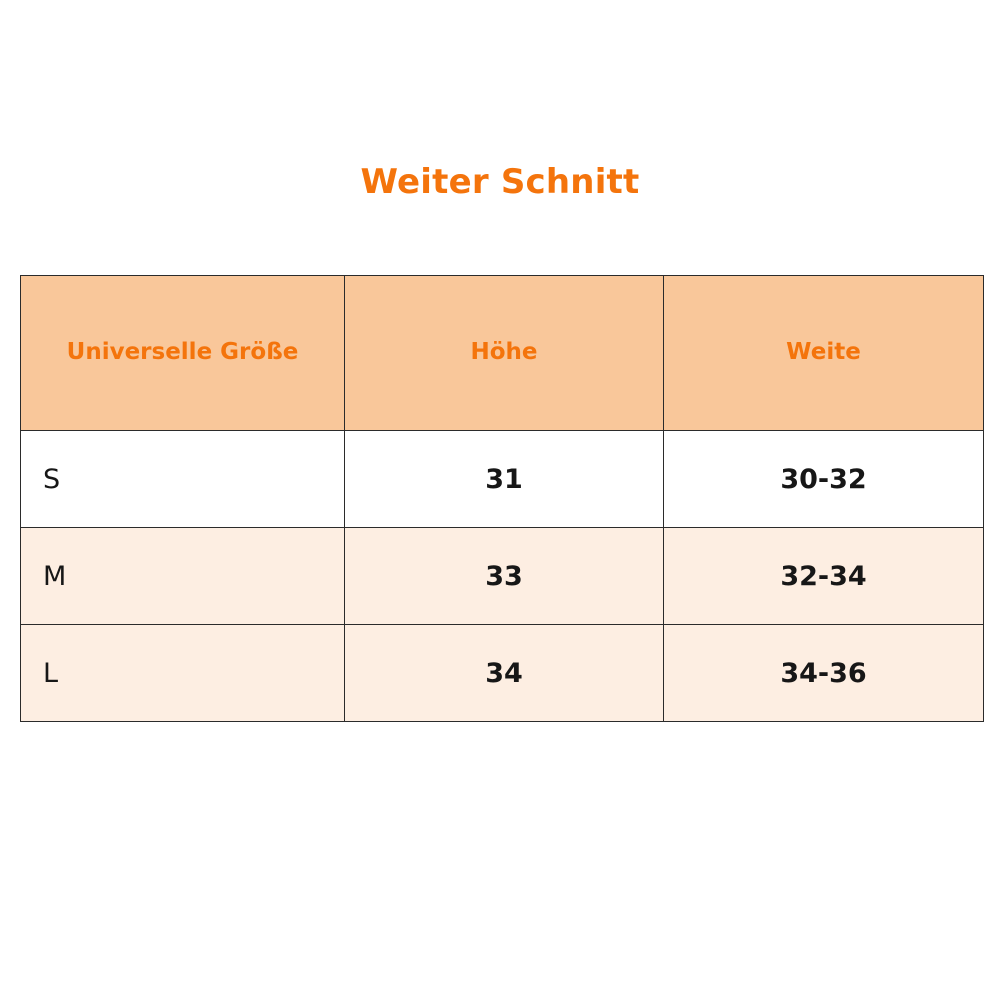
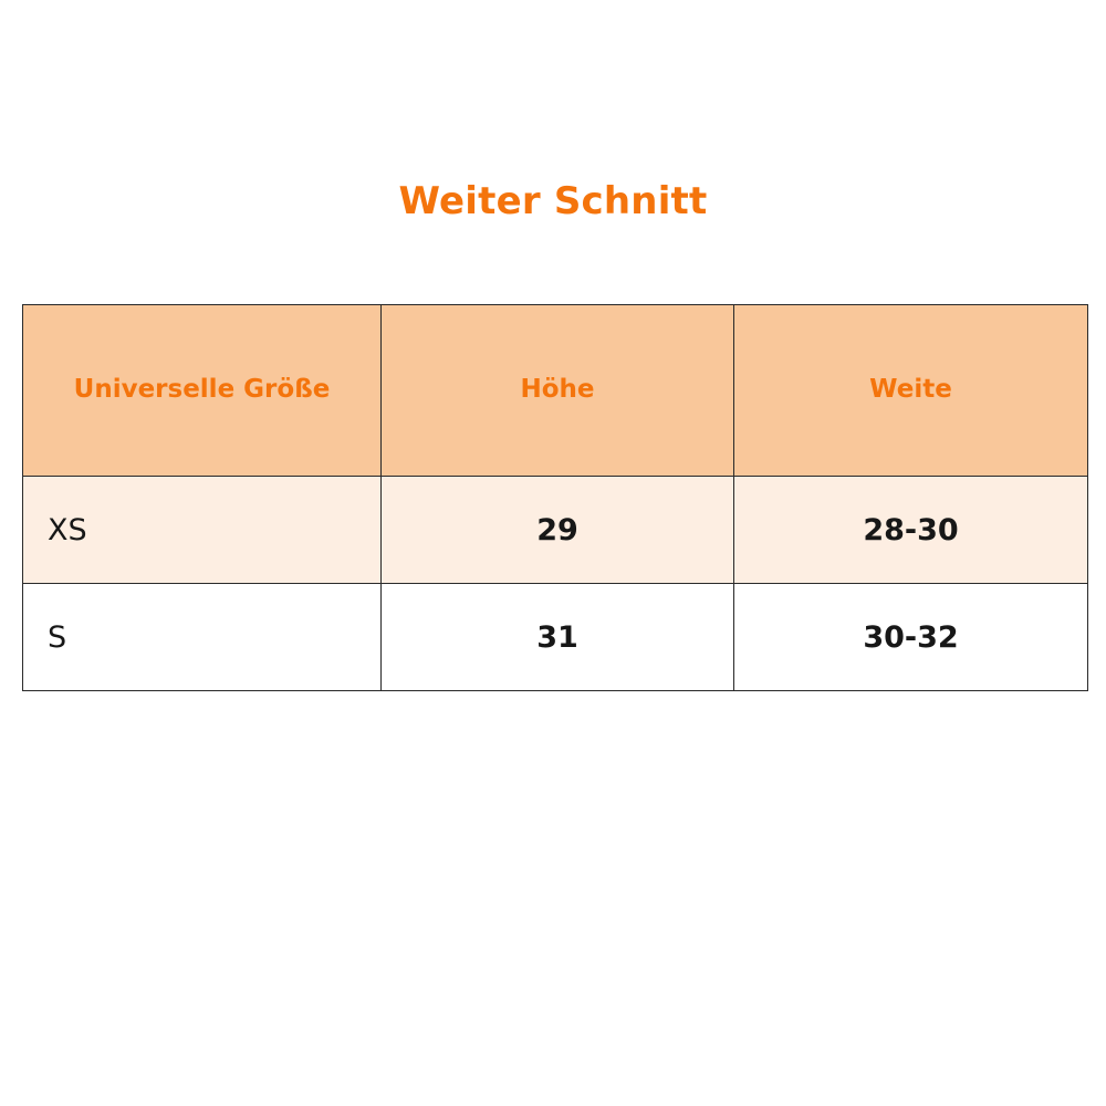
  Weiter Schnitt
  Universelle Größe	Höhe	Weite
+ XS	29	28-30
  S	31	30-32
- M	33	32-34
- L	34	34-36
